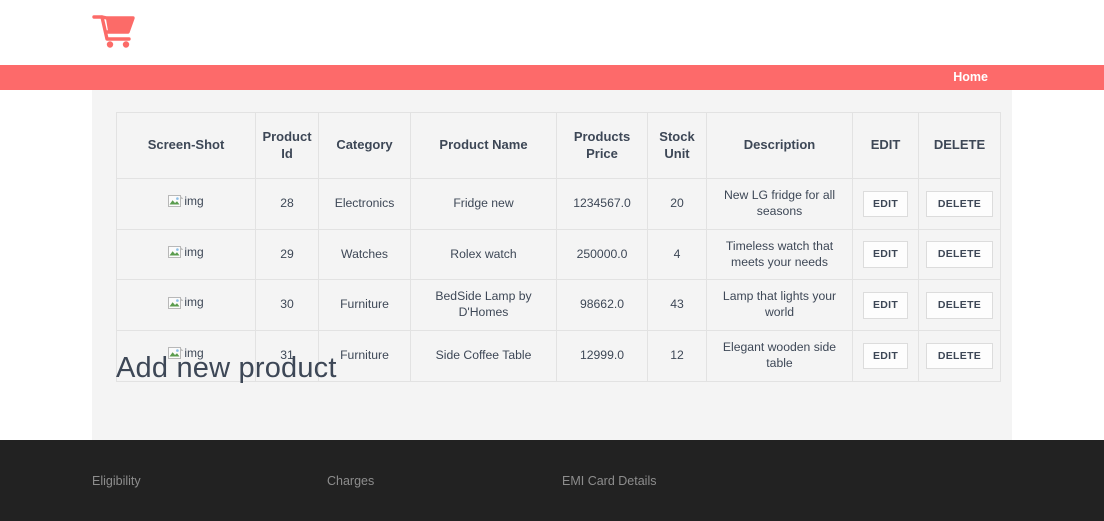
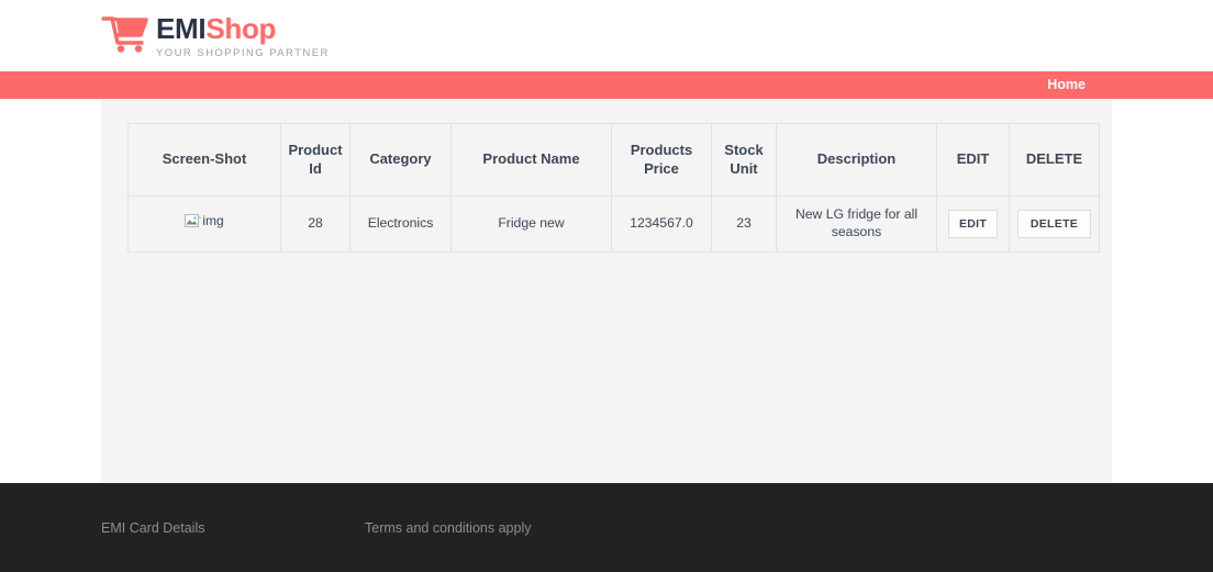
+ EMIShop
+ YOUR SHOPPING PARTNER
  Home
  Screen-Shot	Product Id	Category	Product Name	Products Price	Stock Unit	Description	EDIT	DELETE
- img	28	Electronics	Fridge new	1234567.0	20	New LG fridge for all seasons	EDIT	DELETE
+ img	28	Electronics	Fridge new	1234567.0	23	New LG fridge for all seasons	EDIT	DELETE
- img	29	Watches	Rolex watch	250000.0	4	Timeless watch that meets your needs	EDIT	DELETE
- img	30	Furniture	BedSide Lamp by D'Homes	98662.0	43	Lamp that lights your world	EDIT	DELETE
- img	31	Furniture	Side Coffee Table	12999.0	12	Elegant wooden side table	EDIT	DELETE
- Add new product
- Eligibility
- Charges
  EMI Card Details
+ Terms and conditions apply
